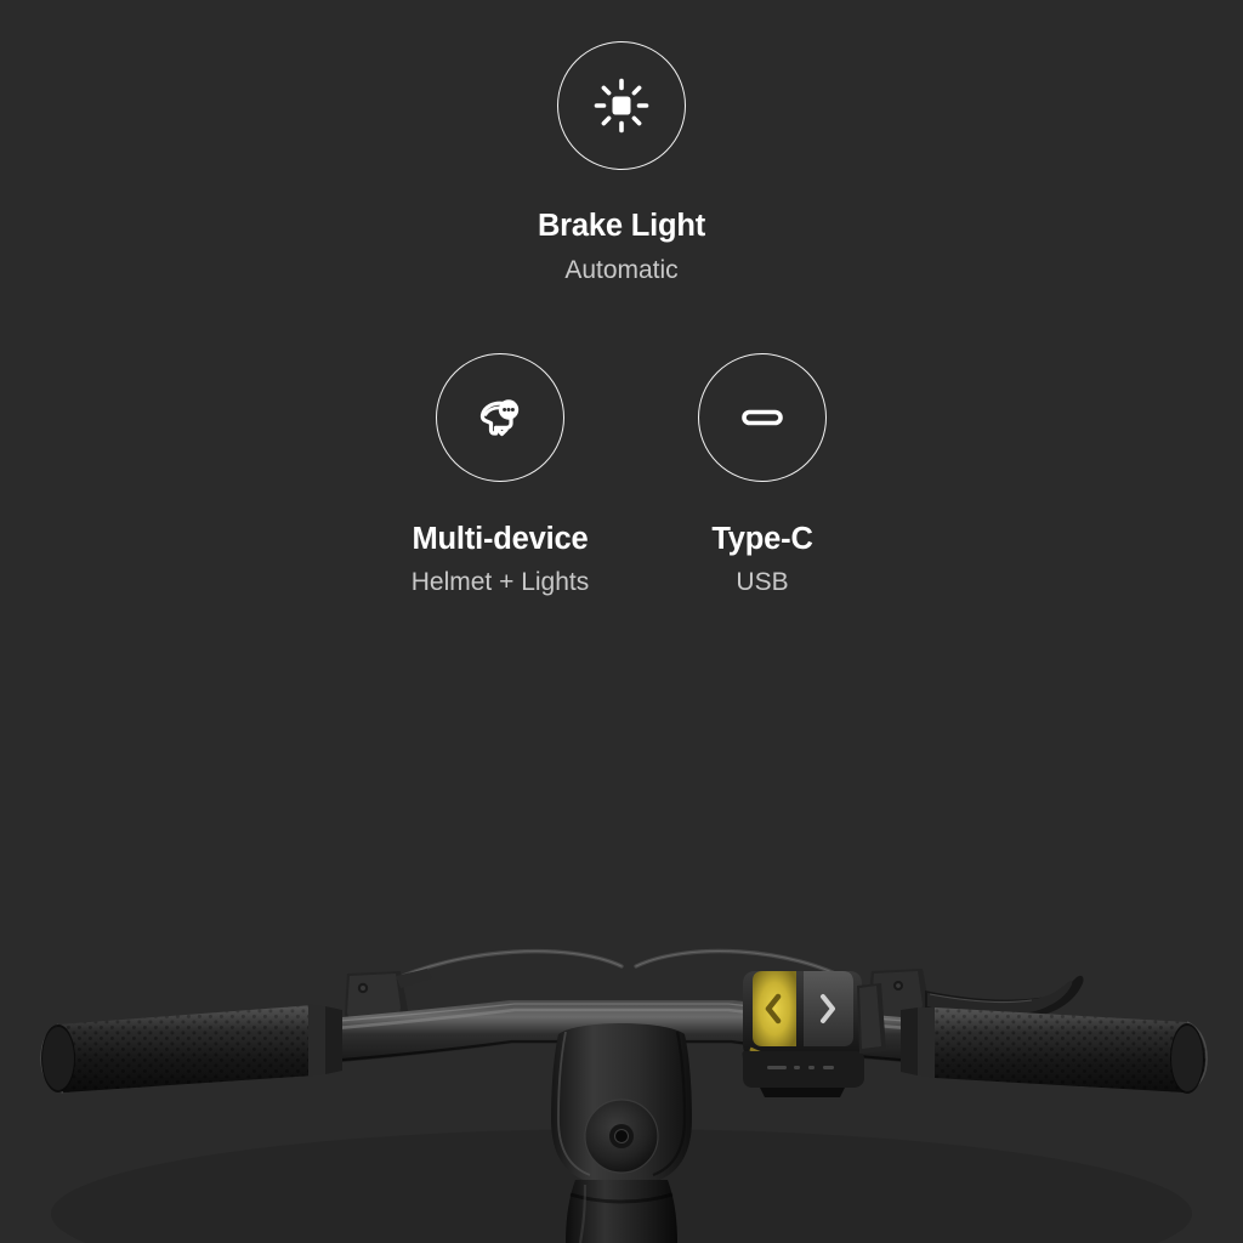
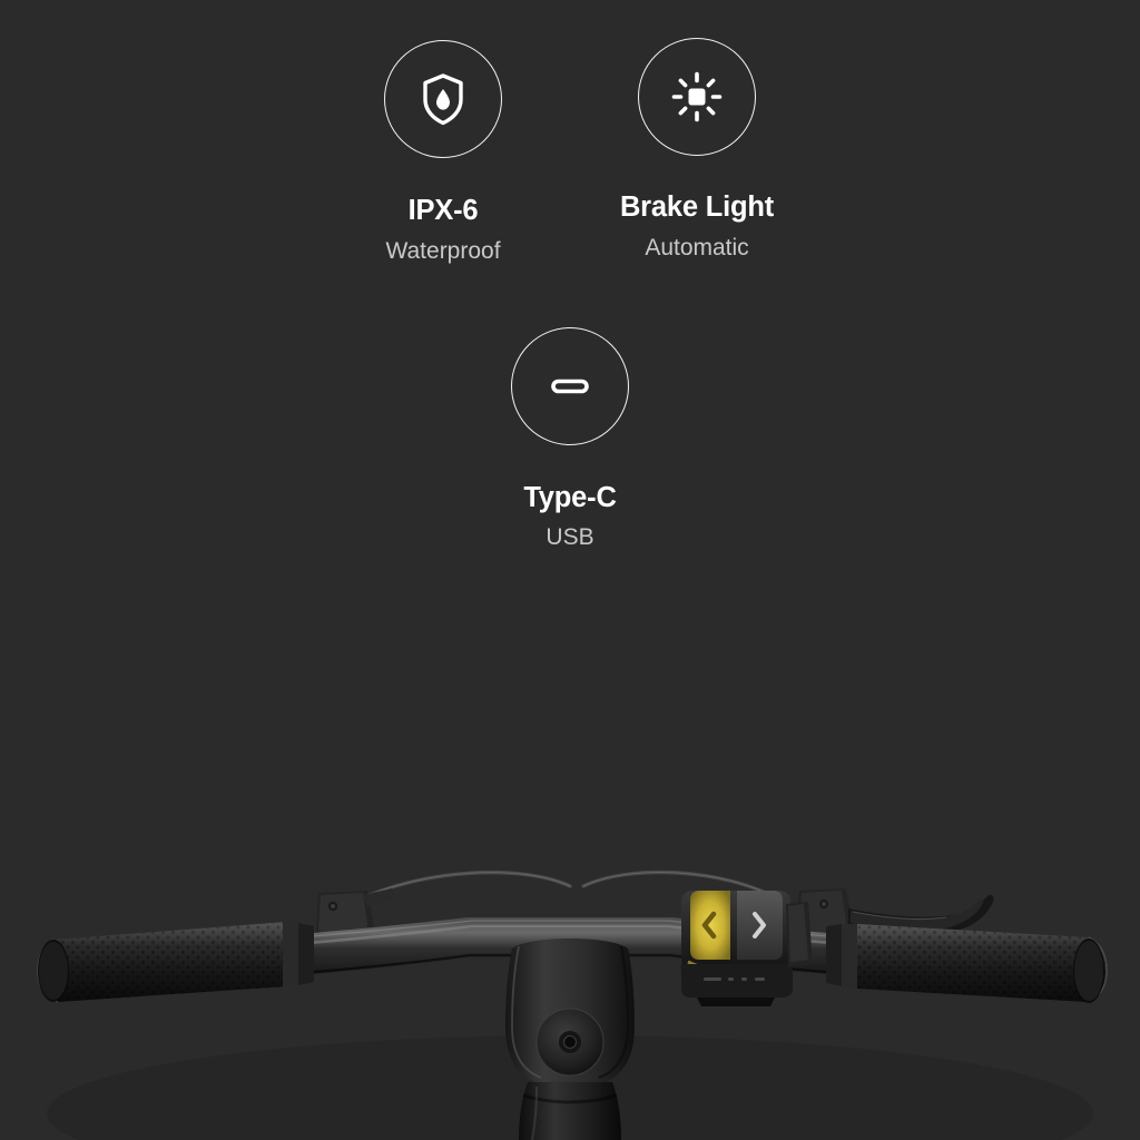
+ IPX-6
+ Waterproof
  Brake Light
  Automatic
- Multi-device
- Helmet + Lights
  Type-C
  USB
